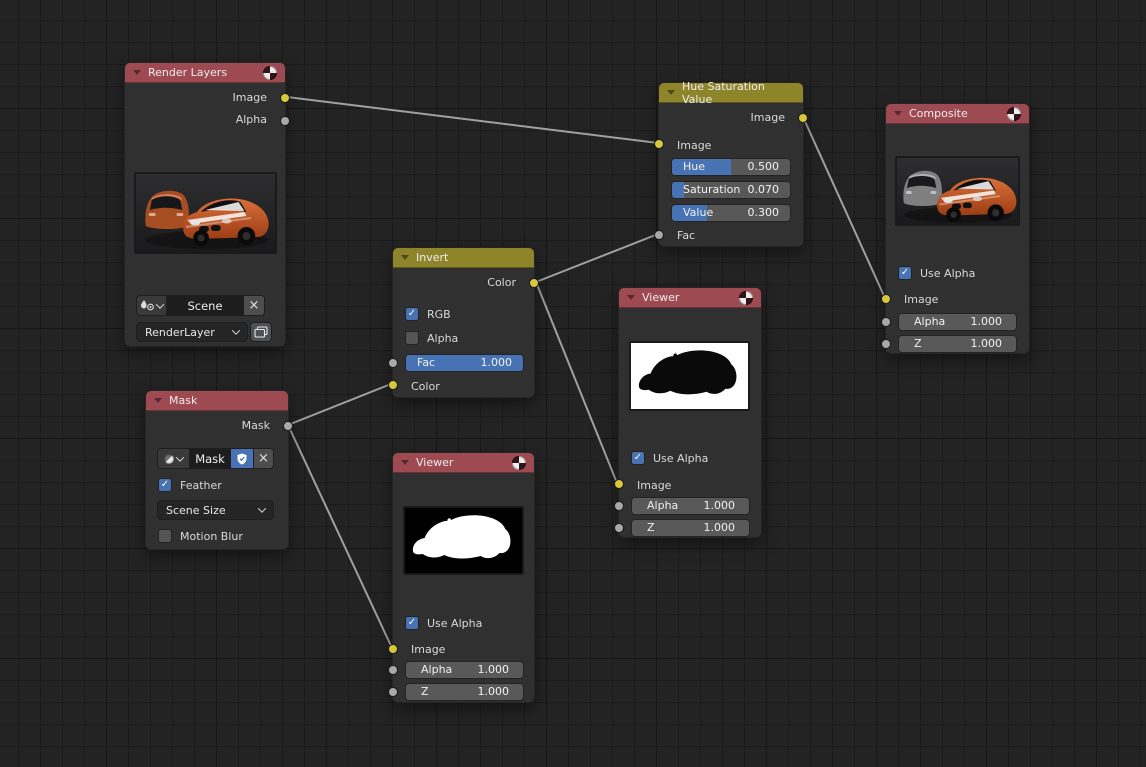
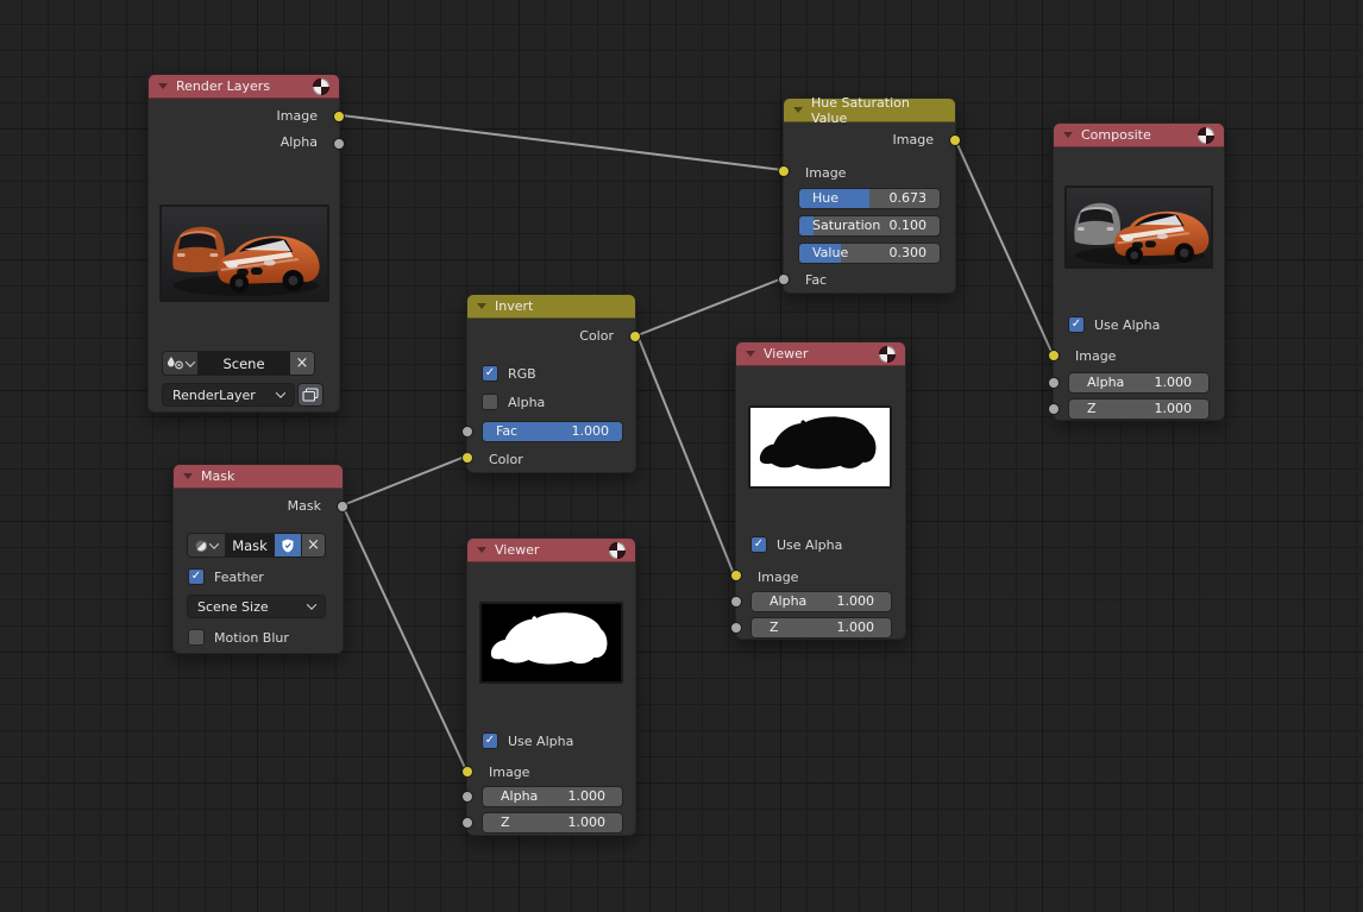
  Render Layers
  Image
  Alpha
  Scene
  ×
  RenderLayer
  Mask
  Mask
  Mask
  ×
  ✓
  Feather
  Scene Size
  Motion Blur
  Invert
  Color
  ✓
  RGB
  Alpha
  Fac
  1.000
  Color
  Viewer
  ✓
  Use Alpha
  Image
  Alpha
  1.000
  Z
  1.000
  Viewer
  ✓
  Use Alpha
  Image
  Alpha
  1.000
  Z
  1.000
  Hue Saturation Value
  Image
  Image
  Hue
- 0.500
+ 0.673
  Saturation
- 0.070
+ 0.100
  Value
  0.300
  Fac
  Composite
  ✓
  Use Alpha
  Image
  Alpha
  1.000
  Z
  1.000
